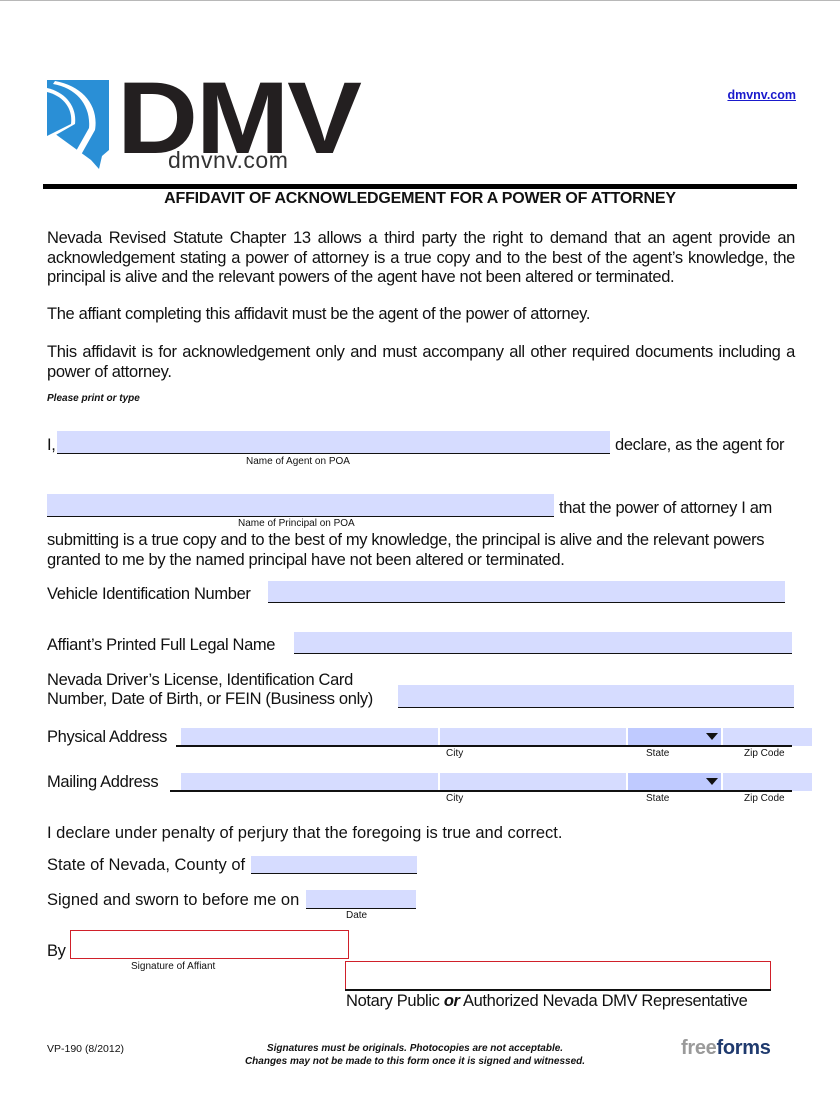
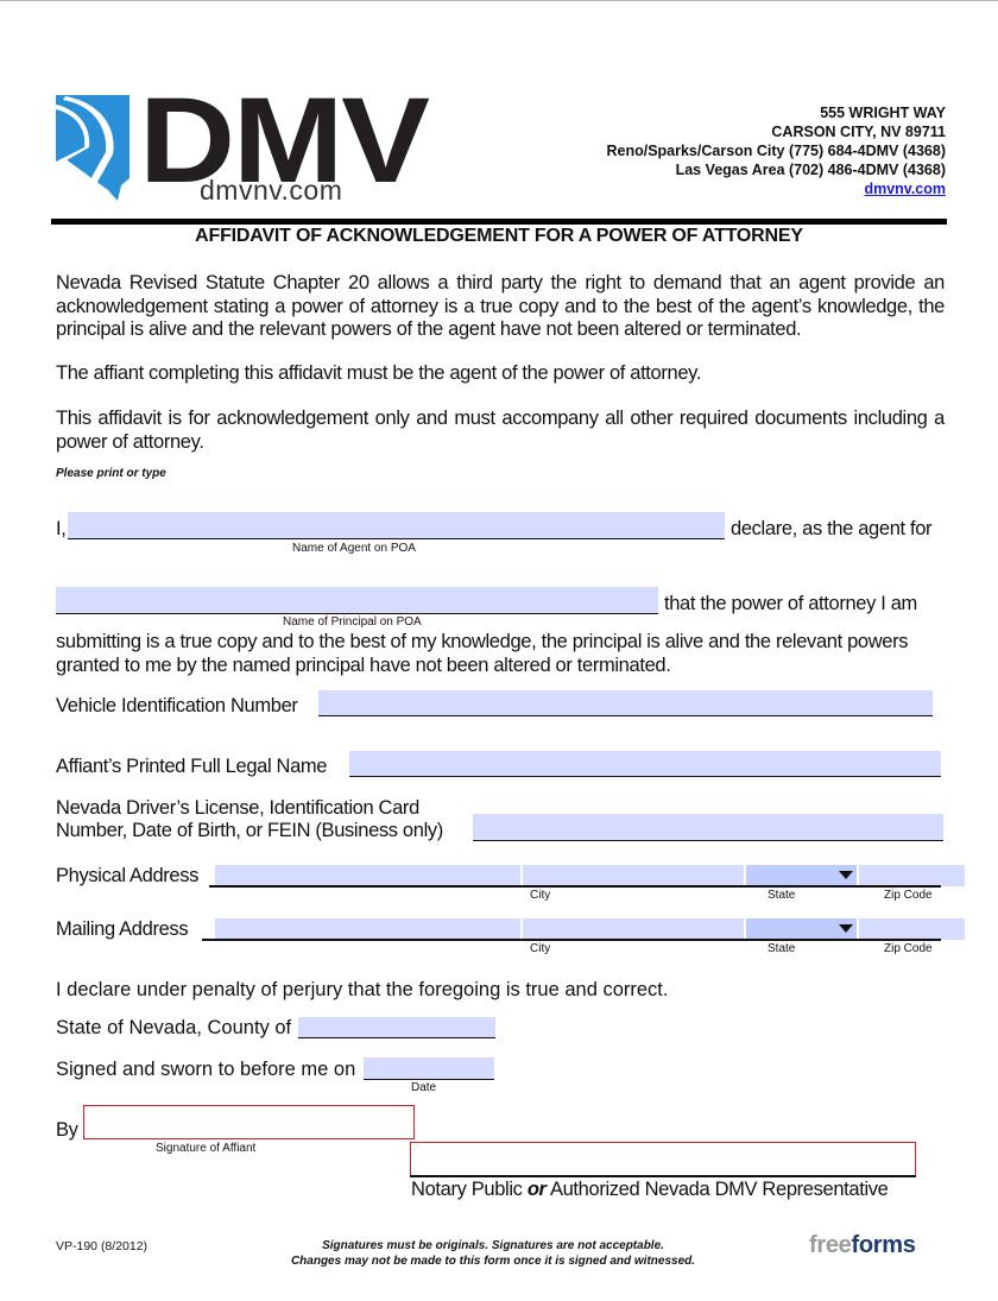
  DMV
  dmvnv.com
+ 555 WRIGHT WAY
+ CARSON CITY, NV 89711
+ Reno/Sparks/Carson City (775) 684-4DMV (4368)
+ Las Vegas Area (702) 486-4DMV (4368)
  dmvnv.com
  AFFIDAVIT OF ACKNOWLEDGEMENT FOR A POWER OF ATTORNEY
- Nevada Revised Statute Chapter 13 allows a third party the right to demand that an agent provide an acknowledgement stating a power of attorney is a true copy and to the best of the agent’s knowledge, the principal is alive and the relevant powers of the agent have not been altered or terminated.
+ Nevada Revised Statute Chapter 20 allows a third party the right to demand that an agent provide an acknowledgement stating a power of attorney is a true copy and to the best of the agent’s knowledge, the principal is alive and the relevant powers of the agent have not been altered or terminated.
  The affiant completing this affidavit must be the agent of the power of attorney.
  This affidavit is for acknowledgement only and must accompany all other required documents including a power of attorney.
  Please print or type
  I,
  declare, as the agent for
  Name of Agent on POA
  that the power of attorney I am
  Name of Principal on POA
  submitting is a true copy and to the best of my knowledge, the principal is alive and the relevant powers granted to me by the named principal have not been altered or terminated.
  Vehicle Identification Number
  Affiant’s Printed Full Legal Name
  Nevada Driver’s License, Identification Card
  Number, Date of Birth, or FEIN (Business only)
  Physical Address
  City
  State
  Zip Code
  Mailing Address
  City
  State
  Zip Code
  I declare under penalty of perjury that the foregoing is true and correct.
  State of Nevada, County of
  Signed and sworn to before me on
  Date
  By
  Signature of Affiant
  Notary Public or Authorized Nevada DMV Representative
  VP-190 (8/2012)
- Signatures must be originals. Photocopies are not acceptable.
+ Signatures must be originals. Signatures are not acceptable.
  Changes may not be made to this form once it is signed and witnessed.
  freeforms
